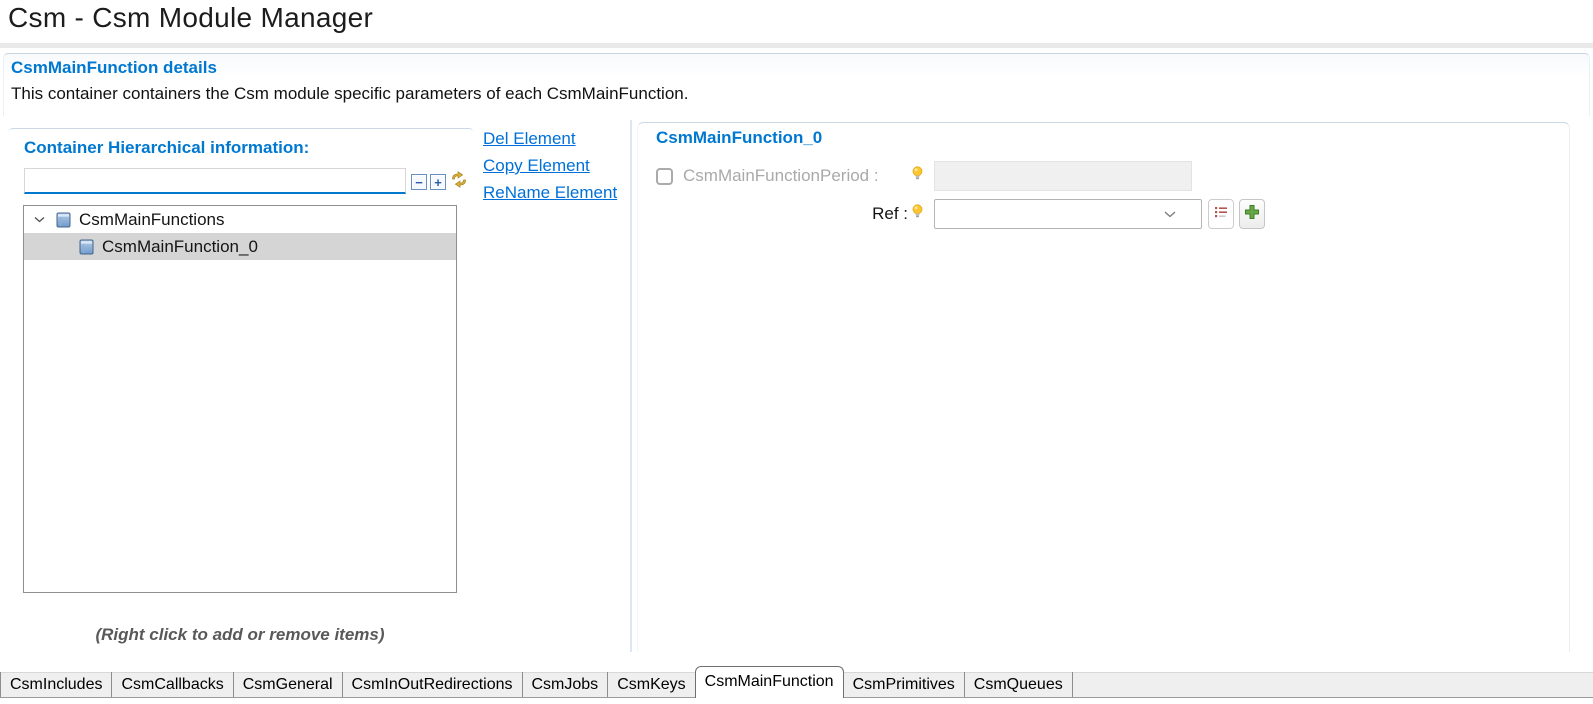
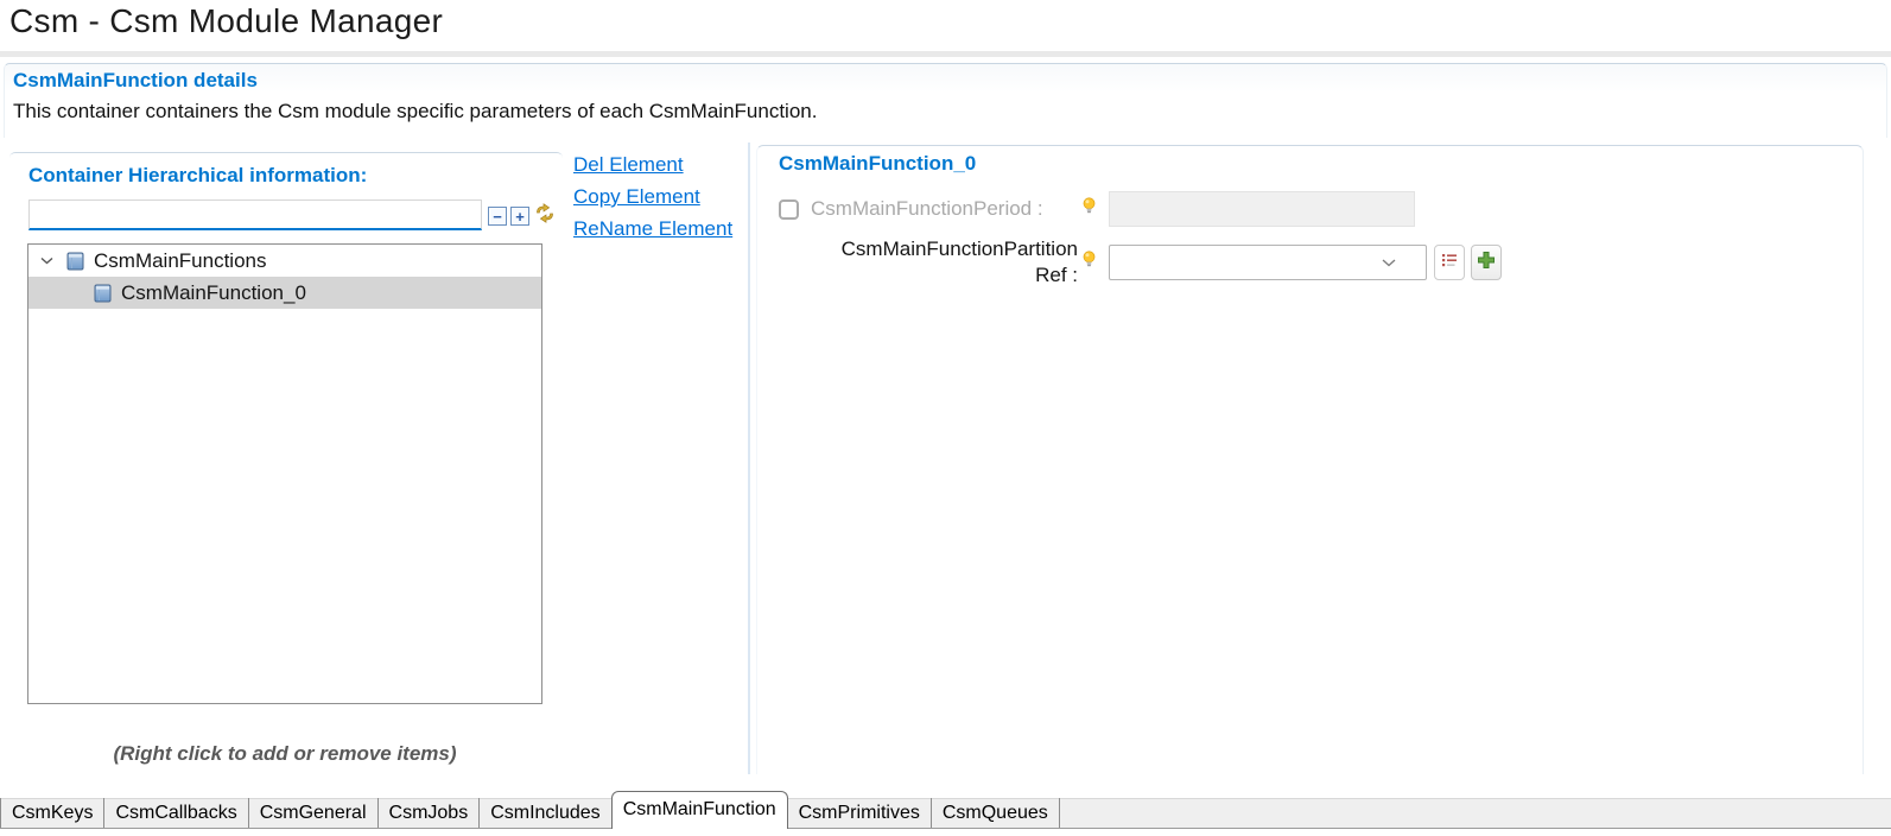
  Csm - Csm Module Manager
  CsmMainFunction details
  This container containers the Csm module specific parameters of each CsmMainFunction.
  Container Hierarchical information:
  −
  +
  CsmMainFunctions
  CsmMainFunction_0
  (Right click to add or remove items)
  Del Element
  Copy Element
  ReName Element
  CsmMainFunction_0
  CsmMainFunctionPeriod :
+ CsmMainFunctionPartition
  Ref :
- CsmIncludes
+ CsmKeys
  CsmCallbacks
  CsmGeneral
- CsmInOutRedirections
  CsmJobs
- CsmKeys
+ CsmIncludes
  CsmMainFunction
  CsmPrimitives
  CsmQueues
